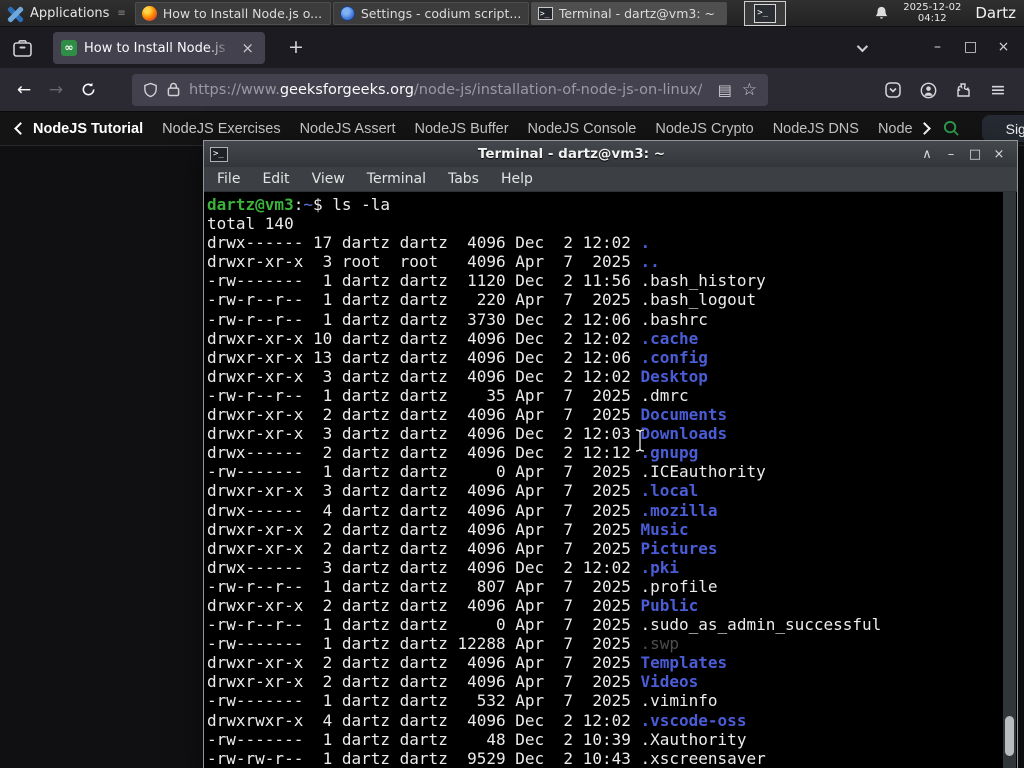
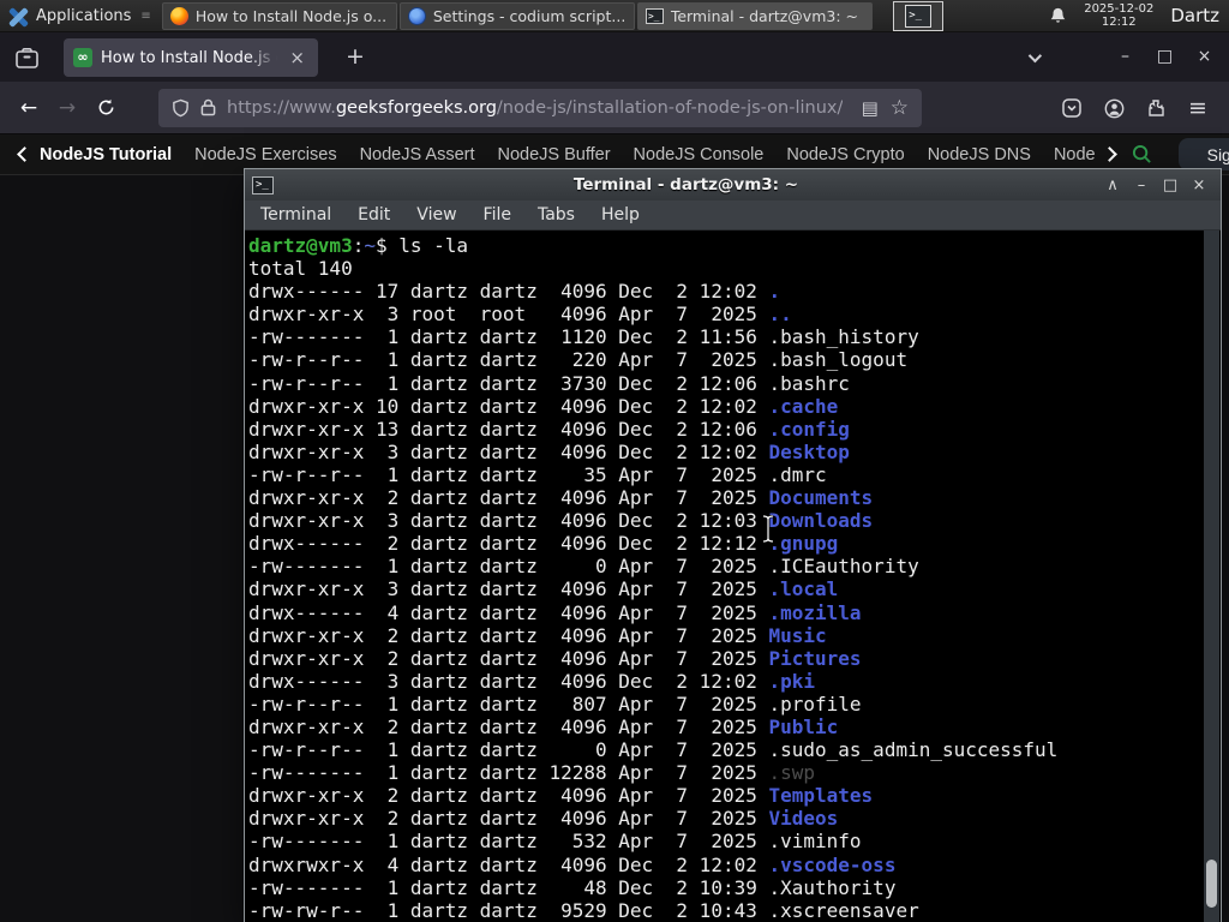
  Applications
  ≡
  How to Install Node.js o...
  Settings - codium script...
  >_
  Terminal - dartz@vm3: ~
  >_
  2025-12-02
- 04:12
+ 12:12
  Dartz
  ∞
  How to Install Node.js
  ×
  +
  –
  □
  ×
  ←
  →
  https://www.geeksforgeeks.org/node-js/installation-of-node-js-on-linux/
  ▤
  ☆
  ≡
  NodeJS Tutorial
  NodeJS Exercises
  NodeJS Assert
  NodeJS Buffer
  NodeJS Console
  NodeJS Crypto
  NodeJS DNS
  Node
  >_
  Terminal - dartz@vm3: ~
  ∧
  –
  □
  ×
- File
+ Terminal
  Edit
  View
- Terminal
+ File
  Tabs
  Help
  dartz@vm3:~$ ls -la
  total 140
  drwx------ 17 dartz dartz 4096 Dec 2 12:02 .
  drwxr-xr-x 3 root root 4096 Apr 7 2025 ..
  -rw------- 1 dartz dartz 1120 Dec 2 11:56 .bash_history
  -rw-r--r-- 1 dartz dartz 220 Apr 7 2025 .bash_logout
  -rw-r--r-- 1 dartz dartz 3730 Dec 2 12:06 .bashrc
  drwxr-xr-x 10 dartz dartz 4096 Dec 2 12:02 .cache
  drwxr-xr-x 13 dartz dartz 4096 Dec 2 12:06 .config
  drwxr-xr-x 3 dartz dartz 4096 Dec 2 12:02 Desktop
  -rw-r--r-- 1 dartz dartz 35 Apr 7 2025 .dmrc
  drwxr-xr-x 2 dartz dartz 4096 Apr 7 2025 Documents
  drwxr-xr-x 3 dartz dartz 4096 Dec 2 12:03 Downloads
  drwx------ 2 dartz dartz 4096 Dec 2 12:12 .gnupg
  -rw------- 1 dartz dartz 0 Apr 7 2025 .ICEauthority
  drwxr-xr-x 3 dartz dartz 4096 Apr 7 2025 .local
  drwx------ 4 dartz dartz 4096 Apr 7 2025 .mozilla
  drwxr-xr-x 2 dartz dartz 4096 Apr 7 2025 Music
  drwxr-xr-x 2 dartz dartz 4096 Apr 7 2025 Pictures
  drwx------ 3 dartz dartz 4096 Dec 2 12:02 .pki
  -rw-r--r-- 1 dartz dartz 807 Apr 7 2025 .profile
  drwxr-xr-x 2 dartz dartz 4096 Apr 7 2025 Public
  -rw-r--r-- 1 dartz dartz 0 Apr 7 2025 .sudo_as_admin_successful
  -rw------- 1 dartz dartz 12288 Apr 7 2025 .swp
  drwxr-xr-x 2 dartz dartz 4096 Apr 7 2025 Templates
  drwxr-xr-x 2 dartz dartz 4096 Apr 7 2025 Videos
  -rw------- 1 dartz dartz 532 Apr 7 2025 .viminfo
  drwxrwxr-x 4 dartz dartz 4096 Dec 2 12:02 .vscode-oss
  -rw------- 1 dartz dartz 48 Dec 2 10:39 .Xauthority
  -rw-rw-r-- 1 dartz dartz 9529 Dec 2 10:43 .xscreensaver
